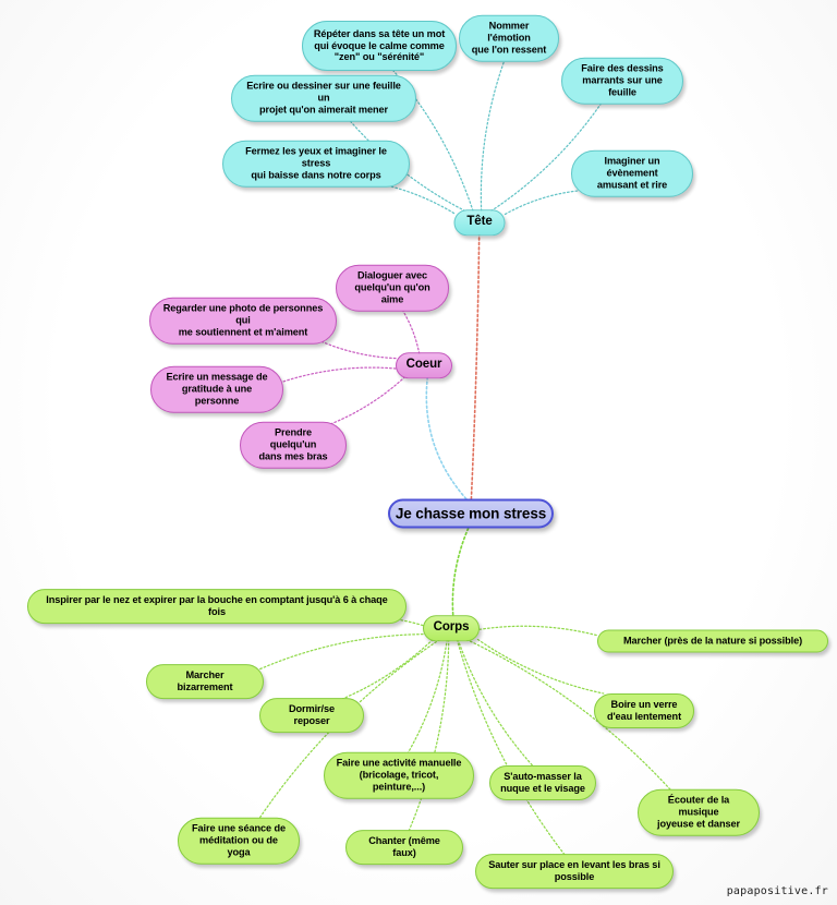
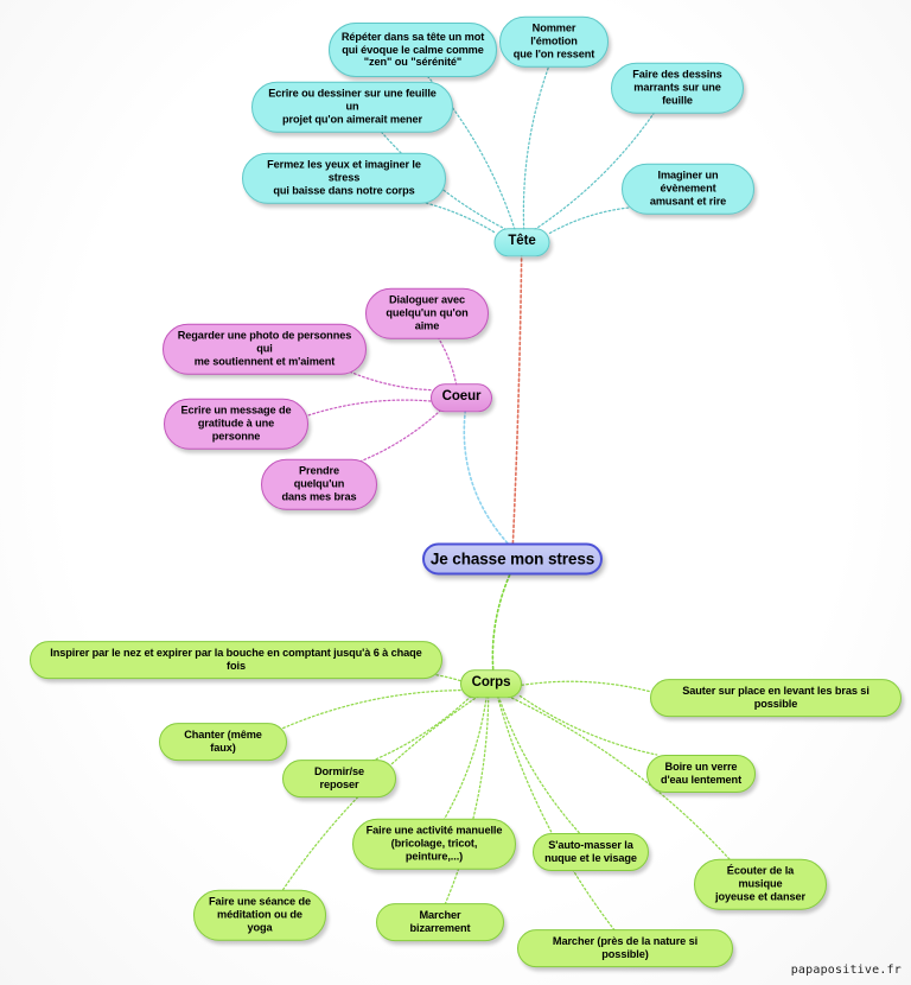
  Je chasse mon stress
  Tête
  Répéter dans sa tête un mot
  qui évoque le calme comme
  "zen" ou "sérénité"
  Nommer l'émotion
  que l'on ressent
  Faire des dessins
  marrants sur une feuille
  Ecrire ou dessiner sur une feuille un
  projet qu'on aimerait mener
  Fermez les yeux et imaginer le stress
  qui baisse dans notre corps
  Imaginer un évènement
  amusant et rire
  Coeur
  Dialoguer avec
  quelqu'un qu'on aime
  Regarder une photo de personnes qui
  me soutiennent et m'aiment
  Ecrire un message de
  gratitude à une personne
  Prendre quelqu'un
  dans mes bras
  Corps
  Inspirer par le nez et expirer par la bouche en comptant jusqu'à 6 à chaqe fois
- Marcher (près de la nature si possible)
+ Sauter sur place en levant les bras si possible
- Marcher bizarrement
+ Chanter (même faux)
  Dormir/se reposer
  Boire un verre
  d'eau lentement
  Faire une activité manuelle
  (bricolage, tricot, peinture,...)
  S'auto-masser la
  nuque et le visage
  Écouter de la musique
  joyeuse et danser
  Faire une séance de
  méditation ou de yoga
- Chanter (même faux)
+ Marcher bizarrement
- Sauter sur place en levant les bras si possible
+ Marcher (près de la nature si possible)
  papapositive.fr
